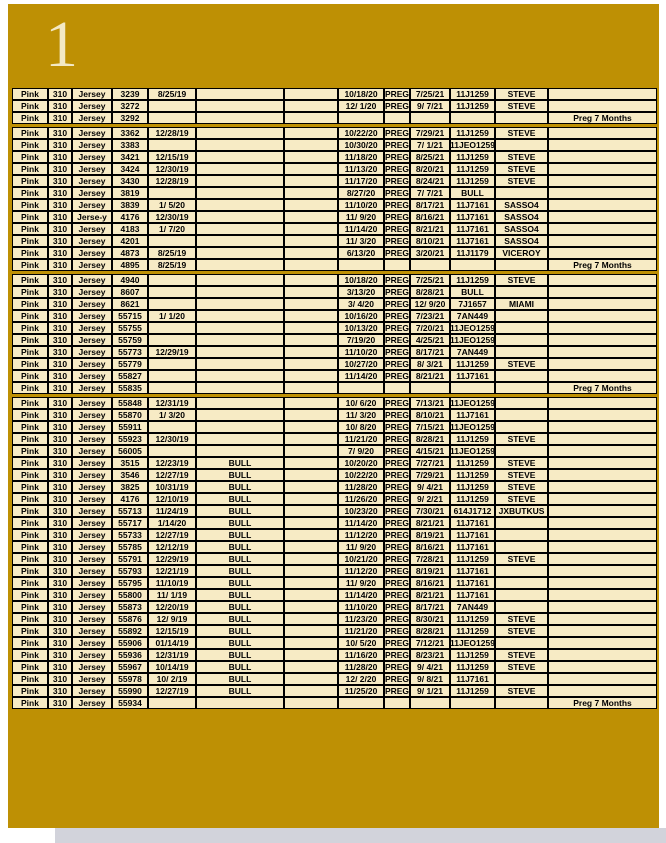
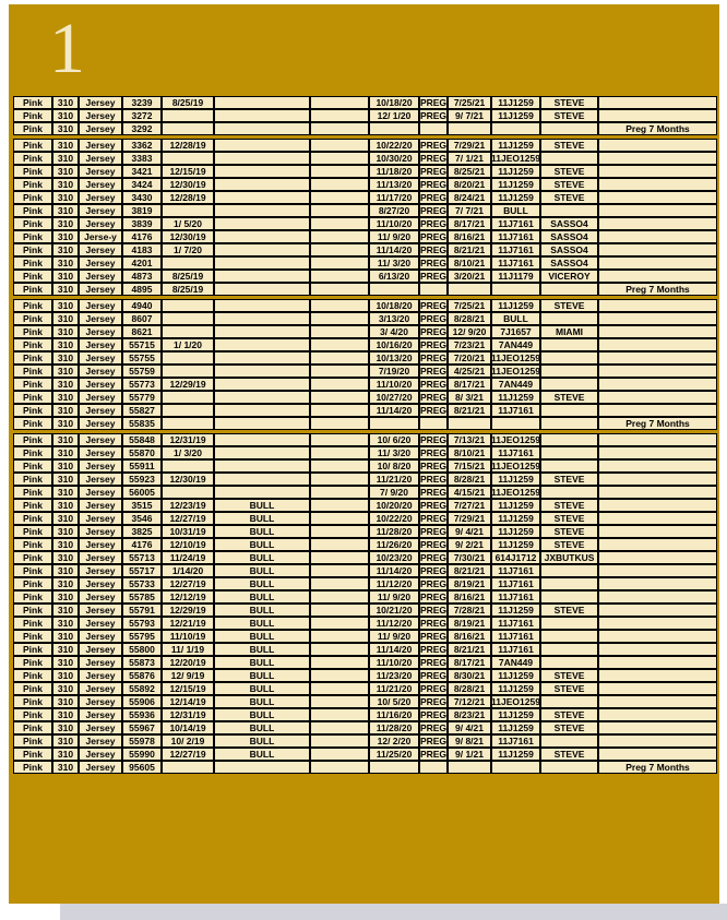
  1
  Pink
  310
  Jersey
  3239
  8/25/19
  10/18/20
  PREG
  7/25/21
  11J1259
  STEVE
  Pink
  310
  Jersey
  3272
  12/ 1/20
  PREG
  9/ 7/21
  11J1259
  STEVE
  Pink
  310
  Jersey
  3292
  Preg 7 Months
  Pink
  310
  Jersey
  3362
  12/28/19
  10/22/20
  PREG
  7/29/21
  11J1259
  STEVE
  Pink
  310
  Jersey
  3383
  10/30/20
  PREG
  7/ 1/21
  11JEO1259
  Pink
  310
  Jersey
  3421
  12/15/19
  11/18/20
  PREG
  8/25/21
  11J1259
  STEVE
  Pink
  310
  Jersey
  3424
  12/30/19
  11/13/20
  PREG
  8/20/21
  11J1259
  STEVE
  Pink
  310
  Jersey
  3430
  12/28/19
  11/17/20
  PREG
  8/24/21
  11J1259
  STEVE
  Pink
  310
  Jersey
  3819
  8/27/20
  PREG
  7/ 7/21
  BULL
  Pink
  310
  Jersey
  3839
  1/ 5/20
  11/10/20
  PREG
  8/17/21
  11J7161
  SASSO4
  Pink
  310
  Jerse-y
  4176
  12/30/19
  11/ 9/20
  PREG
  8/16/21
  11J7161
  SASSO4
  Pink
  310
  Jersey
  4183
  1/ 7/20
  11/14/20
  PREG
  8/21/21
  11J7161
  SASSO4
  Pink
  310
  Jersey
  4201
  11/ 3/20
  PREG
  8/10/21
  11J7161
  SASSO4
  Pink
  310
  Jersey
  4873
  8/25/19
  6/13/20
  PREG
  3/20/21
  11J1179
  VICEROY
  Pink
  310
  Jersey
  4895
  8/25/19
  Preg 7 Months
  Pink
  310
  Jersey
  4940
  10/18/20
  PREG
  7/25/21
  11J1259
  STEVE
  Pink
  310
  Jersey
  8607
  3/13/20
  PREG
  8/28/21
  BULL
  Pink
  310
  Jersey
  8621
  3/ 4/20
  PREG
  12/ 9/20
  7J1657
  MIAMI
  Pink
  310
  Jersey
  55715
  1/ 1/20
  10/16/20
  PREG
  7/23/21
  7AN449
  Pink
  310
  Jersey
  55755
  10/13/20
  PREG
  7/20/21
  11JEO1259
  Pink
  310
  Jersey
  55759
  7/19/20
  PREG
  4/25/21
  11JEO1259
  Pink
  310
  Jersey
  55773
  12/29/19
  11/10/20
  PREG
  8/17/21
  7AN449
  Pink
  310
  Jersey
  55779
  10/27/20
  PREG
  8/ 3/21
  11J1259
  STEVE
  Pink
  310
  Jersey
  55827
  11/14/20
  PREG
  8/21/21
  11J7161
  Pink
  310
  Jersey
  55835
  Preg 7 Months
  Pink
  310
  Jersey
  55848
  12/31/19
  10/ 6/20
  PREG
  7/13/21
  11JEO1259
  Pink
  310
  Jersey
  55870
  1/ 3/20
  11/ 3/20
  PREG
  8/10/21
  11J7161
  Pink
  310
  Jersey
  55911
  10/ 8/20
  PREG
  7/15/21
  11JEO1259
  Pink
  310
  Jersey
  55923
  12/30/19
  11/21/20
  PREG
  8/28/21
  11J1259
  STEVE
  Pink
  310
  Jersey
  56005
  7/ 9/20
  PREG
  4/15/21
  11JEO1259
  Pink
  310
  Jersey
  3515
  12/23/19
  BULL
  10/20/20
  PREG
  7/27/21
  11J1259
  STEVE
  Pink
  310
  Jersey
  3546
  12/27/19
  BULL
  10/22/20
  PREG
  7/29/21
  11J1259
  STEVE
  Pink
  310
  Jersey
  3825
  10/31/19
  BULL
  11/28/20
  PREG
  9/ 4/21
  11J1259
  STEVE
  Pink
  310
  Jersey
  4176
  12/10/19
  BULL
  11/26/20
  PREG
  9/ 2/21
  11J1259
  STEVE
  Pink
  310
  Jersey
  55713
  11/24/19
  BULL
  10/23/20
  PREG
  7/30/21
  614J1712
  JXBUTKUS
  Pink
  310
  Jersey
  55717
  1/14/20
  BULL
  11/14/20
  PREG
  8/21/21
  11J7161
  Pink
  310
  Jersey
  55733
  12/27/19
  BULL
  11/12/20
  PREG
  8/19/21
  11J7161
  Pink
  310
  Jersey
  55785
  12/12/19
  BULL
  11/ 9/20
  PREG
  8/16/21
  11J7161
  Pink
  310
  Jersey
  55791
  12/29/19
  BULL
  10/21/20
  PREG
  7/28/21
  11J1259
  STEVE
  Pink
  310
  Jersey
  55793
  12/21/19
  BULL
  11/12/20
  PREG
  8/19/21
  11J7161
  Pink
  310
  Jersey
  55795
  11/10/19
  BULL
  11/ 9/20
  PREG
  8/16/21
  11J7161
  Pink
  310
  Jersey
  55800
  11/ 1/19
  BULL
  11/14/20
  PREG
  8/21/21
  11J7161
  Pink
  310
  Jersey
  55873
  12/20/19
  BULL
  11/10/20
  PREG
  8/17/21
  7AN449
  Pink
  310
  Jersey
  55876
  12/ 9/19
  BULL
  11/23/20
  PREG
  8/30/21
  11J1259
  STEVE
  Pink
  310
  Jersey
  55892
  12/15/19
  BULL
  11/21/20
  PREG
  8/28/21
  11J1259
  STEVE
  Pink
  310
  Jersey
  55906
- 01/14/19
+ 12/14/19
  BULL
  10/ 5/20
  PREG
  7/12/21
  11JEO1259
  Pink
  310
  Jersey
  55936
  12/31/19
  BULL
  11/16/20
  PREG
  8/23/21
  11J1259
  STEVE
  Pink
  310
  Jersey
  55967
  10/14/19
  BULL
  11/28/20
  PREG
  9/ 4/21
  11J1259
  STEVE
  Pink
  310
  Jersey
  55978
  10/ 2/19
  BULL
  12/ 2/20
  PREG
  9/ 8/21
  11J7161
  Pink
  310
  Jersey
  55990
  12/27/19
  BULL
  11/25/20
  PREG
  9/ 1/21
  11J1259
  STEVE
  Pink
  310
  Jersey
- 55934
+ 95605
  Preg 7 Months
